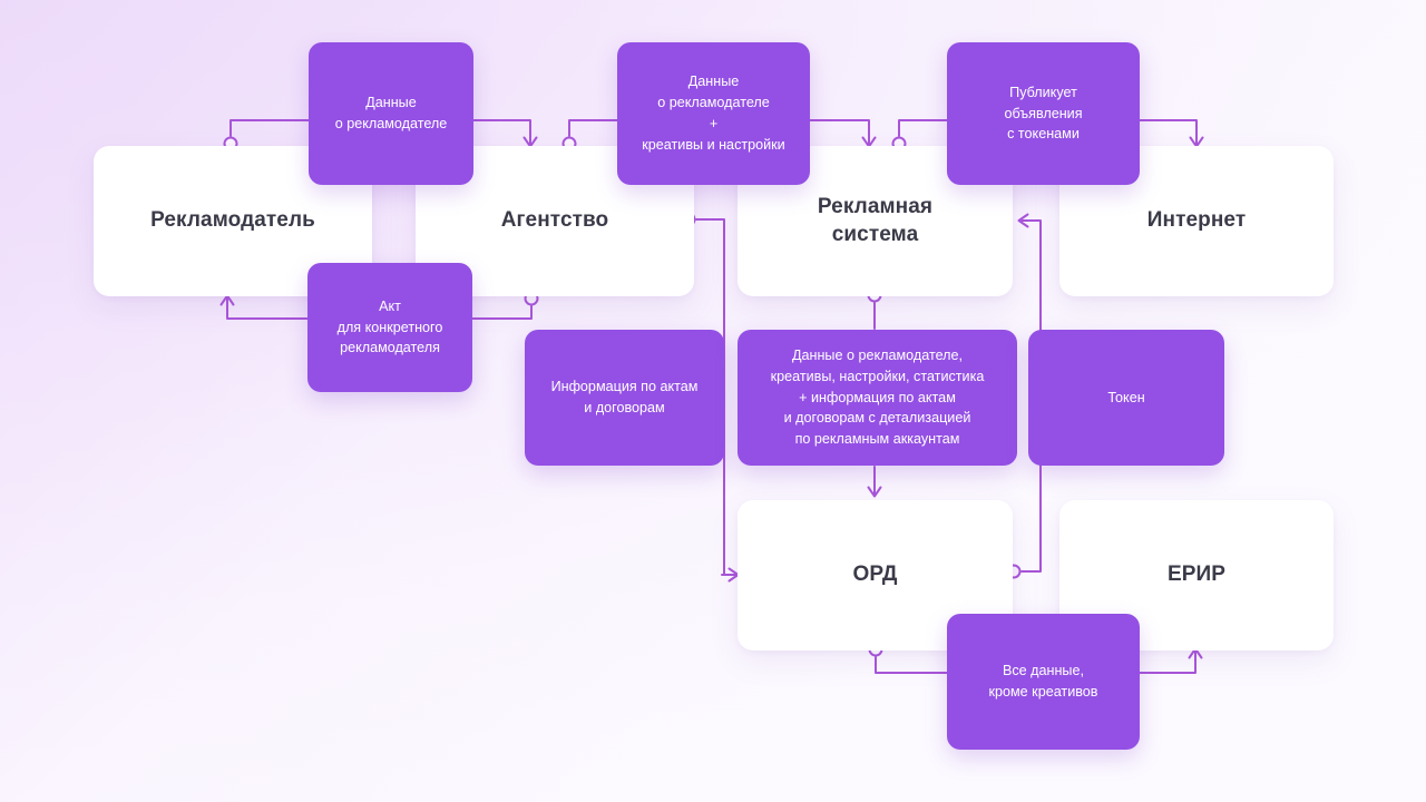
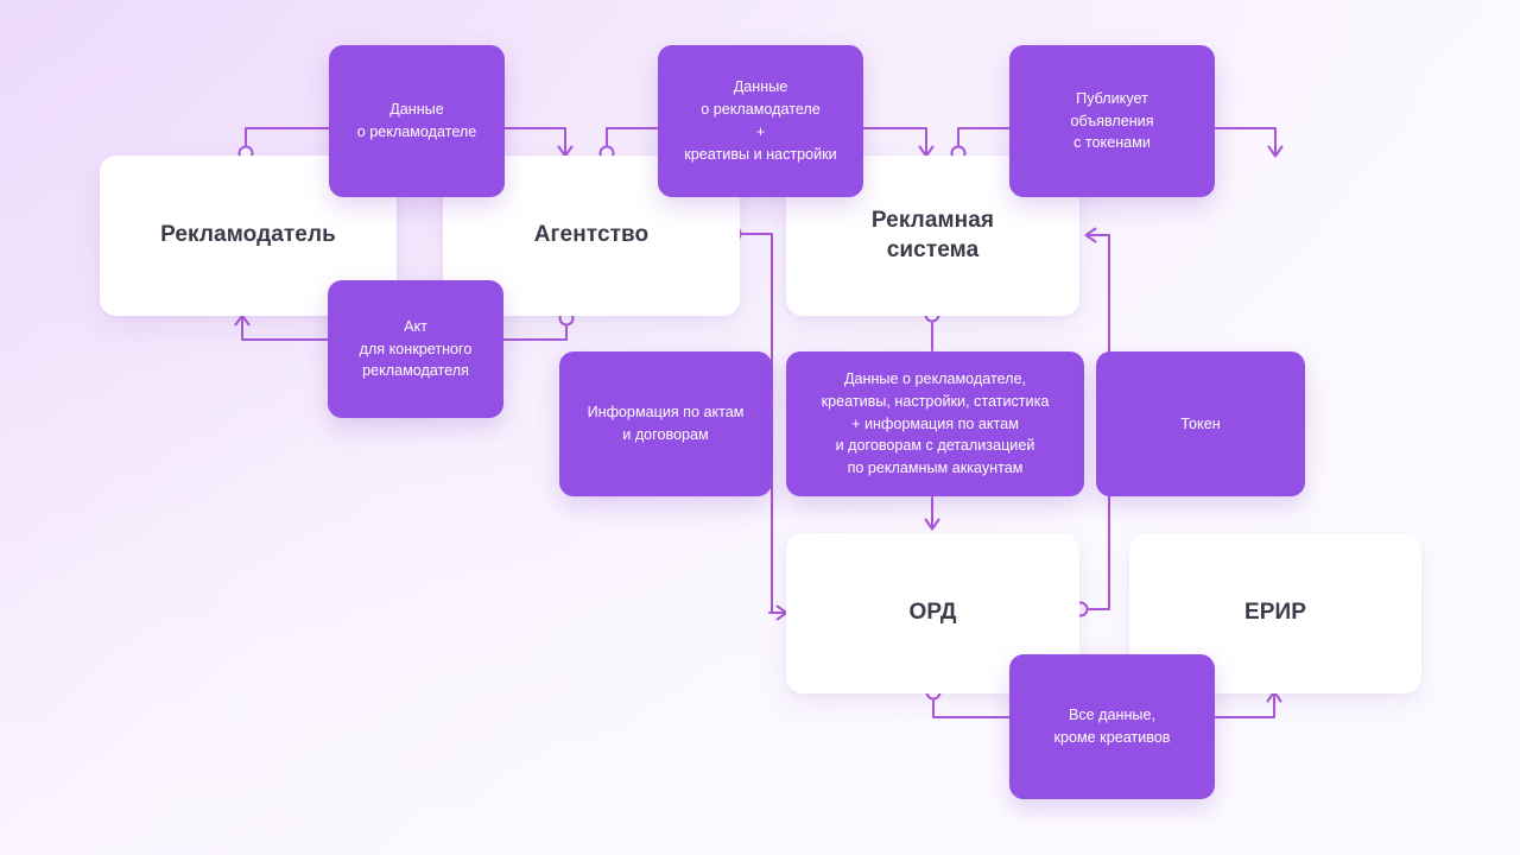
  Рекламодатель
  Агентство
  Рекламная
  система
- Интернет
  ОРД
  ЕРИР
  Данные
  о рекламодателе
  Данные
  о рекламодателе
  +
  креативы и настройки
  Публикует
  объявления
  с токенами
  Акт
  для конкретного
  рекламодателя
  Информация по актам
  и договорам
  Данные о рекламодателе,
  креативы, настройки, статистика
  + информация по актам
  и договорам с детализацией
  по рекламным аккаунтам
  Токен
  Все данные,
  кроме креативов
